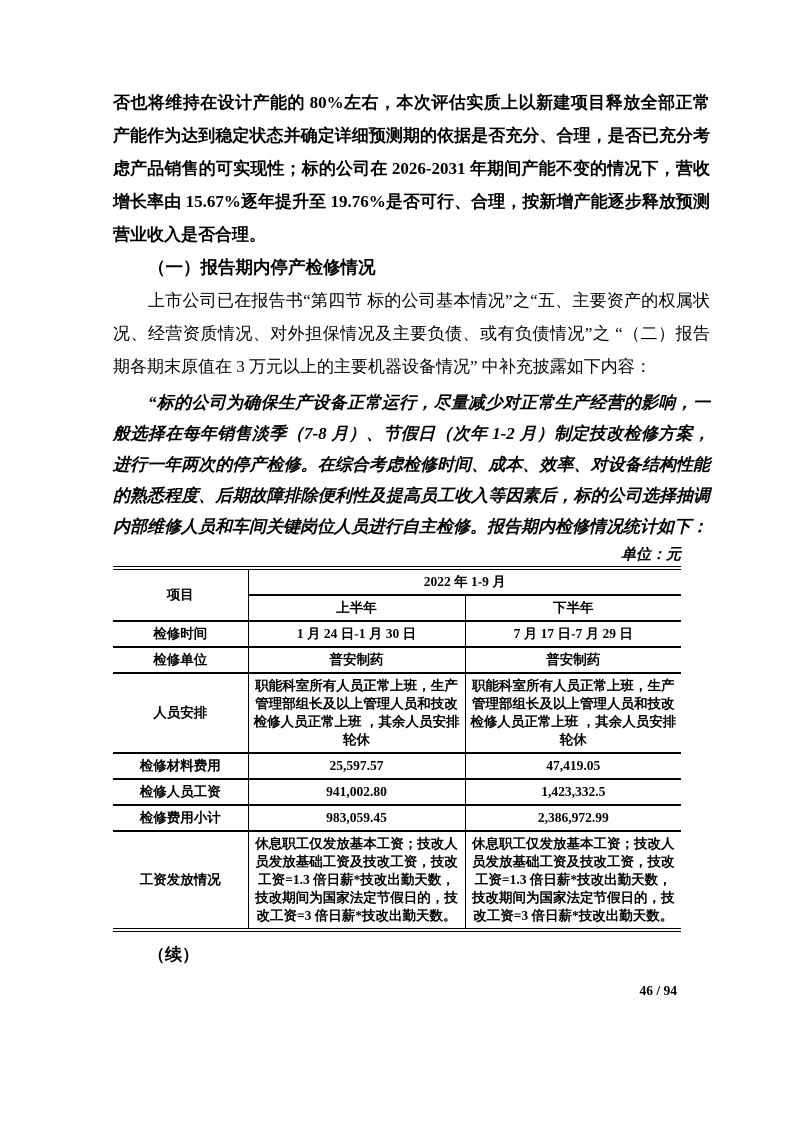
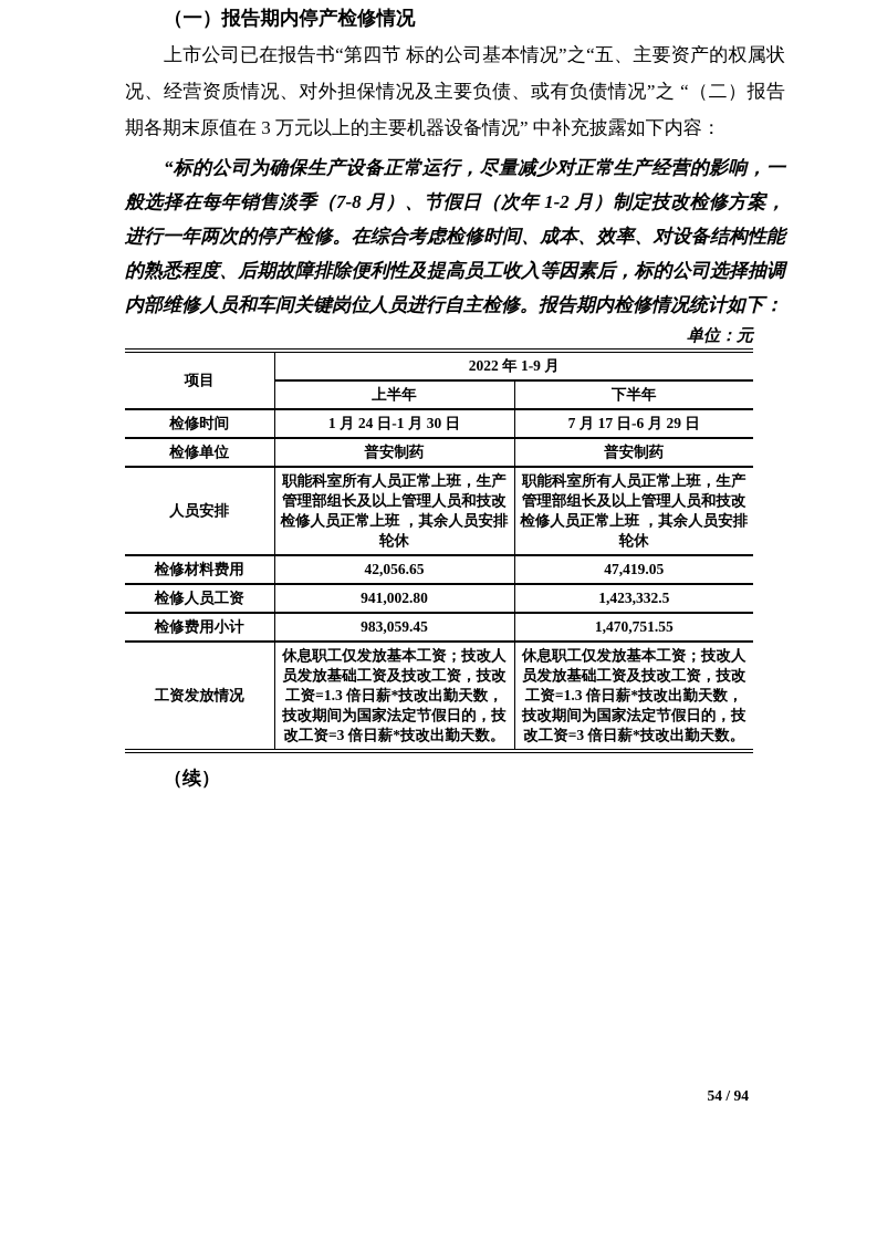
- 否也将维持在设计产能的 80%左右，本次评估实质上以新建项目释放全部正常产能作为达到稳定状态并确定详细预测期的依据是否充分、合理，是否已充分考虑产品销售的可实现性；标的公司在 2026-2031 年期间产能不变的情况下，营收增长率由 15.67%逐年提升至 19.76%是否可行、合理，按新增产能逐步释放预测营业收入是否合理。
  （一）报告期内停产检修情况
  上市公司已在报告书“第四节 标的公司基本情况”之“五、主要资产的权属状况、经营资质情况、对外担保情况及主要负债、或有负债情况”之 “（二）报告期各期末原值在 3 万元以上的主要机器设备情况” 中补充披露如下内容：
  “标的公司为确保生产设备正常运行，尽量减少对正常生产经营的影响，一般选择在每年销售淡季（7-8 月）、节假日（次年 1-2 月）制定技改检修方案，进行一年两次的停产检修。在综合考虑检修时间、成本、效率、对设备结构性能的熟悉程度、后期故障排除便利性及提高员工收入等因素后，标的公司选择抽调内部维修人员和车间关键岗位人员进行自主检修。报告期内检修情况统计如下：
  单位：元
  项目	2022 年 1-9 月
  上半年	下半年
- 检修时间	1 月 24 日-1 月 30 日	7 月 17 日-7 月 29 日
+ 检修时间	1 月 24 日-1 月 30 日	7 月 17 日-6 月 29 日
  检修单位	普安制药	普安制药
  人员安排	职能科室所有人员正常上班，生产管理部组长及以上管理人员和技改检修人员正常上班 ，其余人员安排轮休	职能科室所有人员正常上班，生产管理部组长及以上管理人员和技改检修人员正常上班 ，其余人员安排轮休
- 检修材料费用	25,597.57	47,419.05
+ 检修材料费用	42,056.65	47,419.05
  检修人员工资	941,002.80	1,423,332.5
- 检修费用小计	983,059.45	2,386,972.99
+ 检修费用小计	983,059.45	1,470,751.55
  工资发放情况	休息职工仅发放基本工资；技改人员发放基础工资及技改工资，技改工资=1.3 倍日薪*技改出勤天数，技改期间为国家法定节假日的，技改工资=3 倍日薪*技改出勤天数。	休息职工仅发放基本工资；技改人员发放基础工资及技改工资，技改工资=1.3 倍日薪*技改出勤天数，技改期间为国家法定节假日的，技改工资=3 倍日薪*技改出勤天数。
  （续）
- 46 / 94
+ 54 / 94
